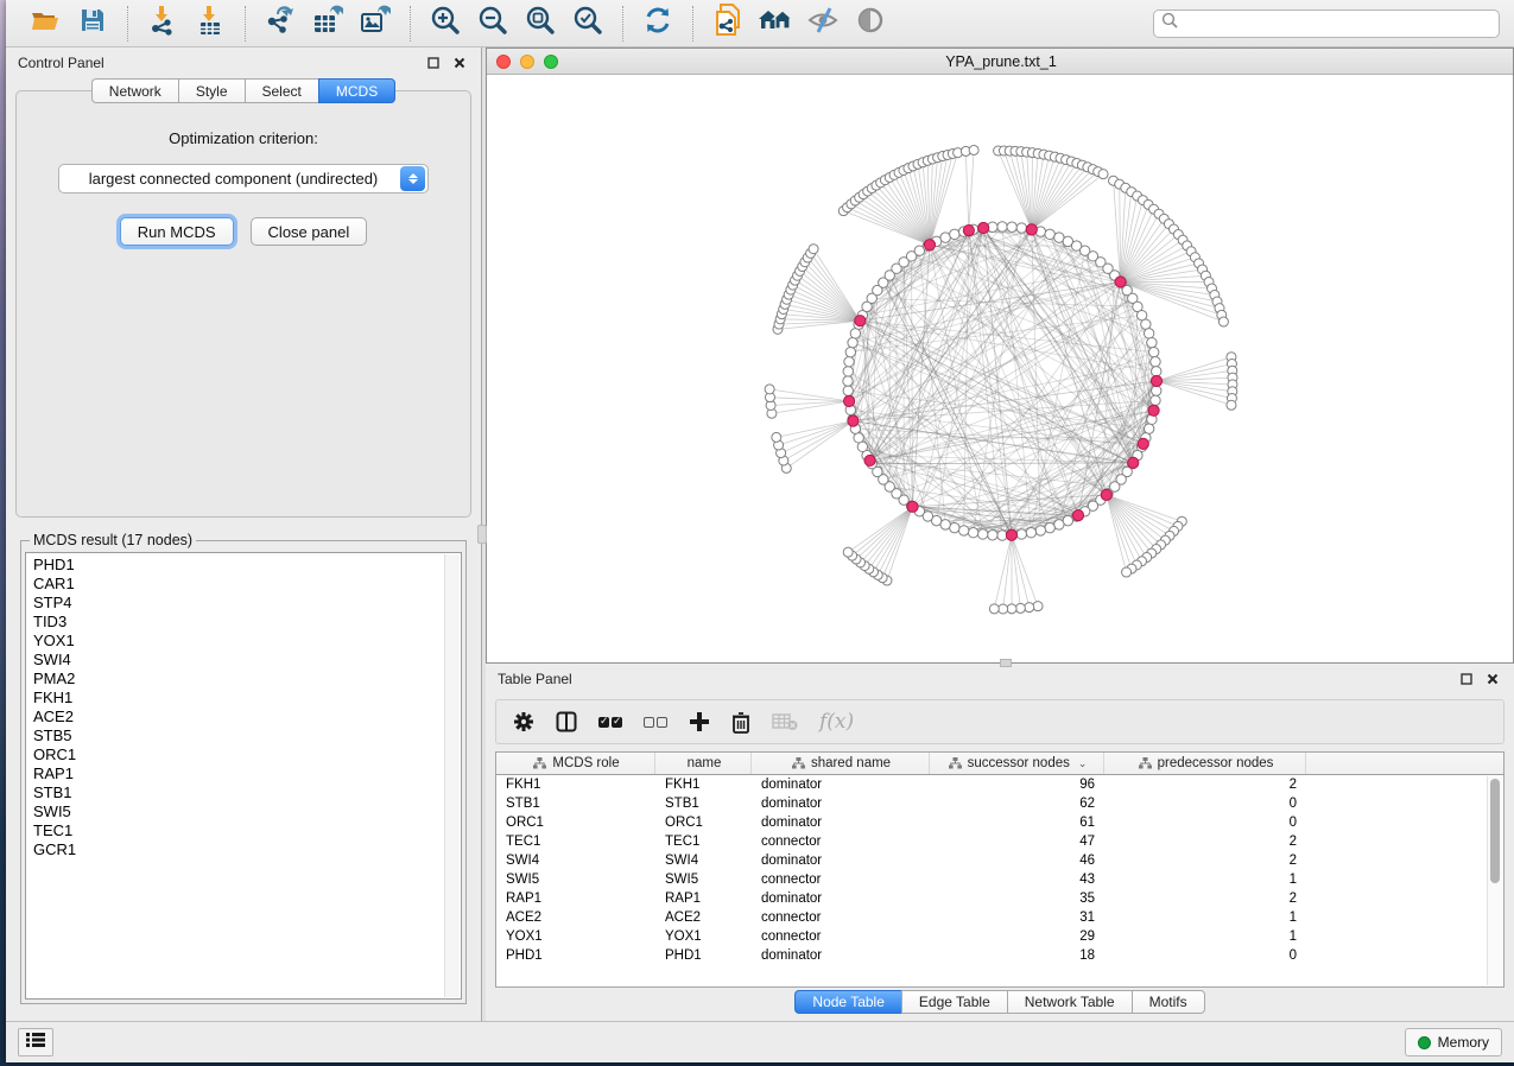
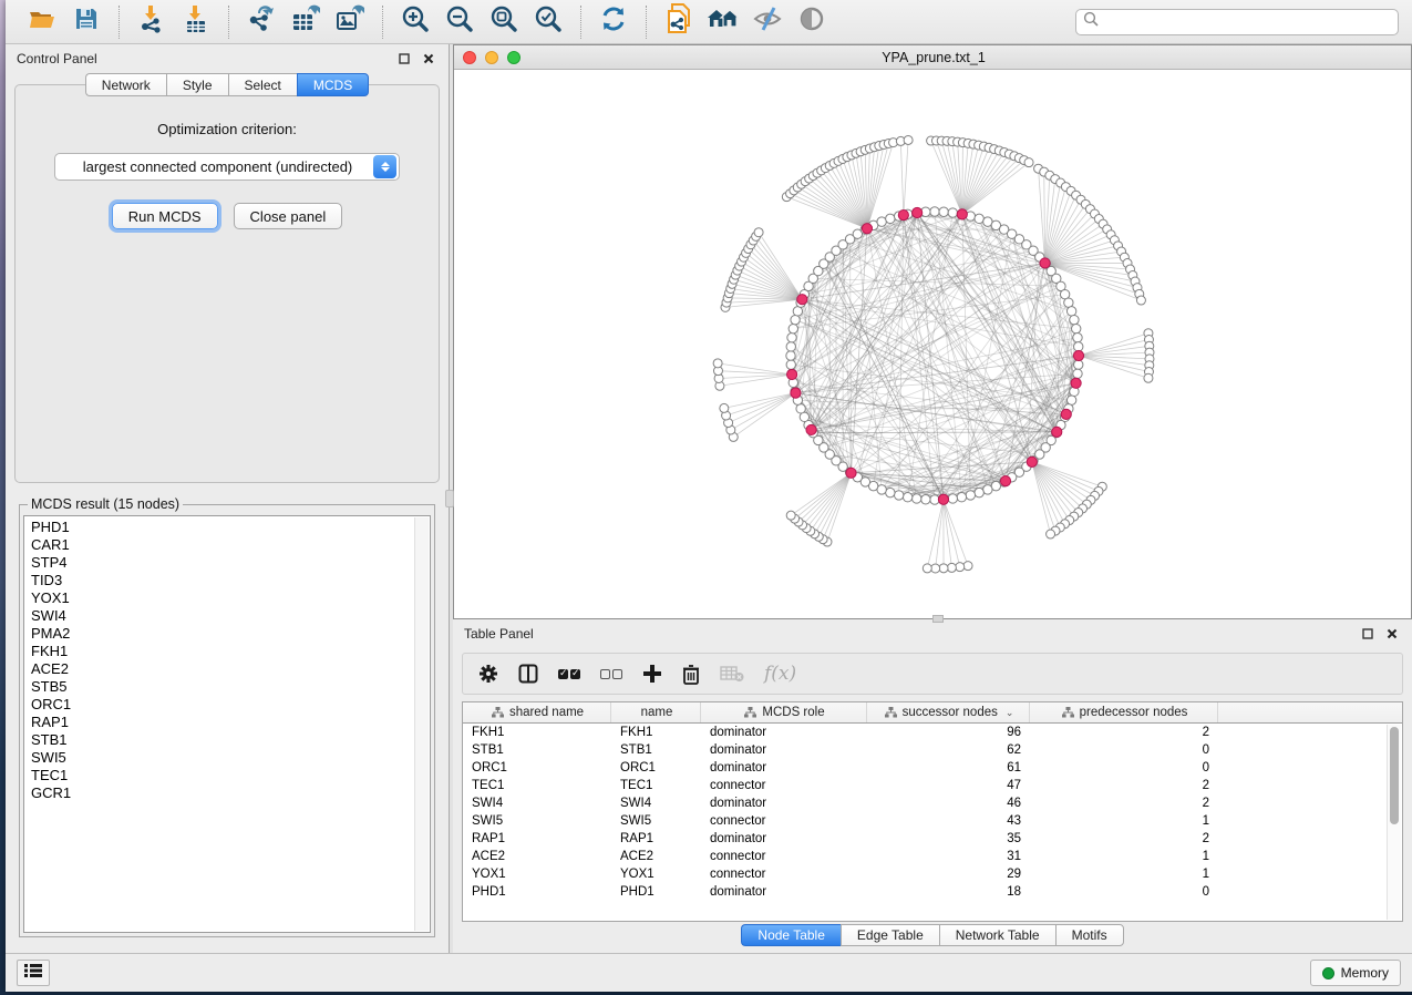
  Control Panel
  Network
  Style
  Select
  MCDS
  Optimization criterion:
  largest connected component (undirected)
  Run MCDS
  Close panel
- MCDS result (17 nodes)
+ MCDS result (15 nodes)
  PHD1
  CAR1
  STP4
  TID3
  YOX1
  SWI4
  PMA2
  FKH1
  ACE2
  STB5
  ORC1
  RAP1
  STB1
  SWI5
  TEC1
  GCR1
  YPA_prune.txt_1
  Table Panel
  f(x)
- MCDS role
+ shared name
  name
- shared name
+ MCDS role
  successor nodes
  ⌄
  predecessor nodes
  FKH1
  FKH1
  dominator
  96
  2
  STB1
  STB1
  dominator
  62
  0
  ORC1
  ORC1
  dominator
  61
  0
  TEC1
  TEC1
  connector
  47
  2
  SWI4
  SWI4
  dominator
  46
  2
  SWI5
  SWI5
  connector
  43
  1
  RAP1
  RAP1
  dominator
  35
  2
  ACE2
  ACE2
  connector
  31
  1
  YOX1
  YOX1
  connector
  29
  1
  PHD1
  PHD1
  dominator
  18
  0
  Node Table
  Edge Table
  Network Table
  Motifs
  Memory
